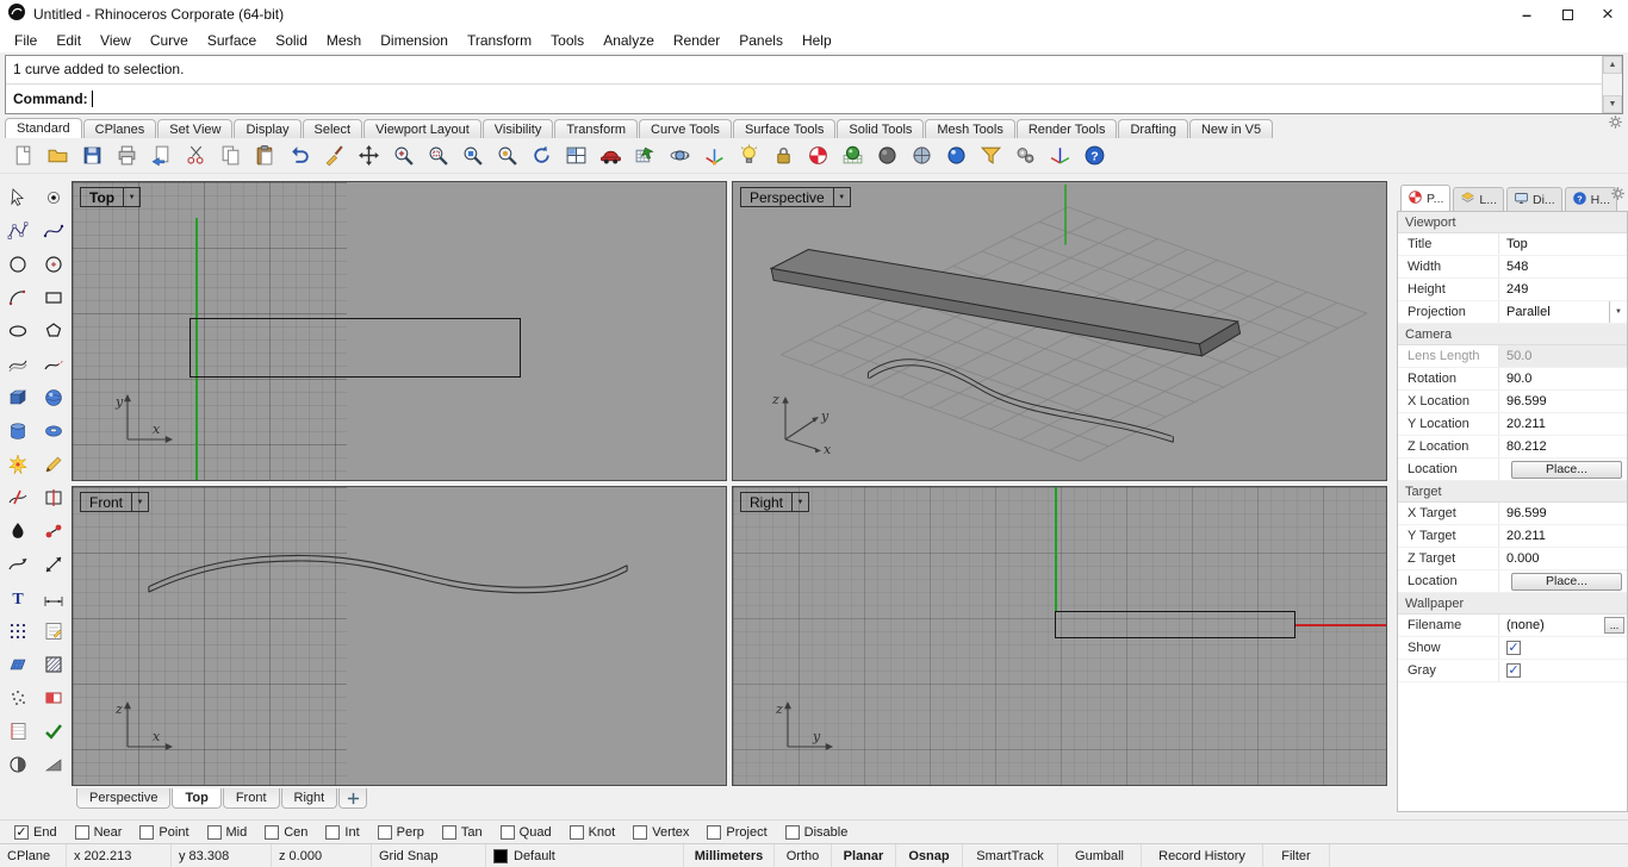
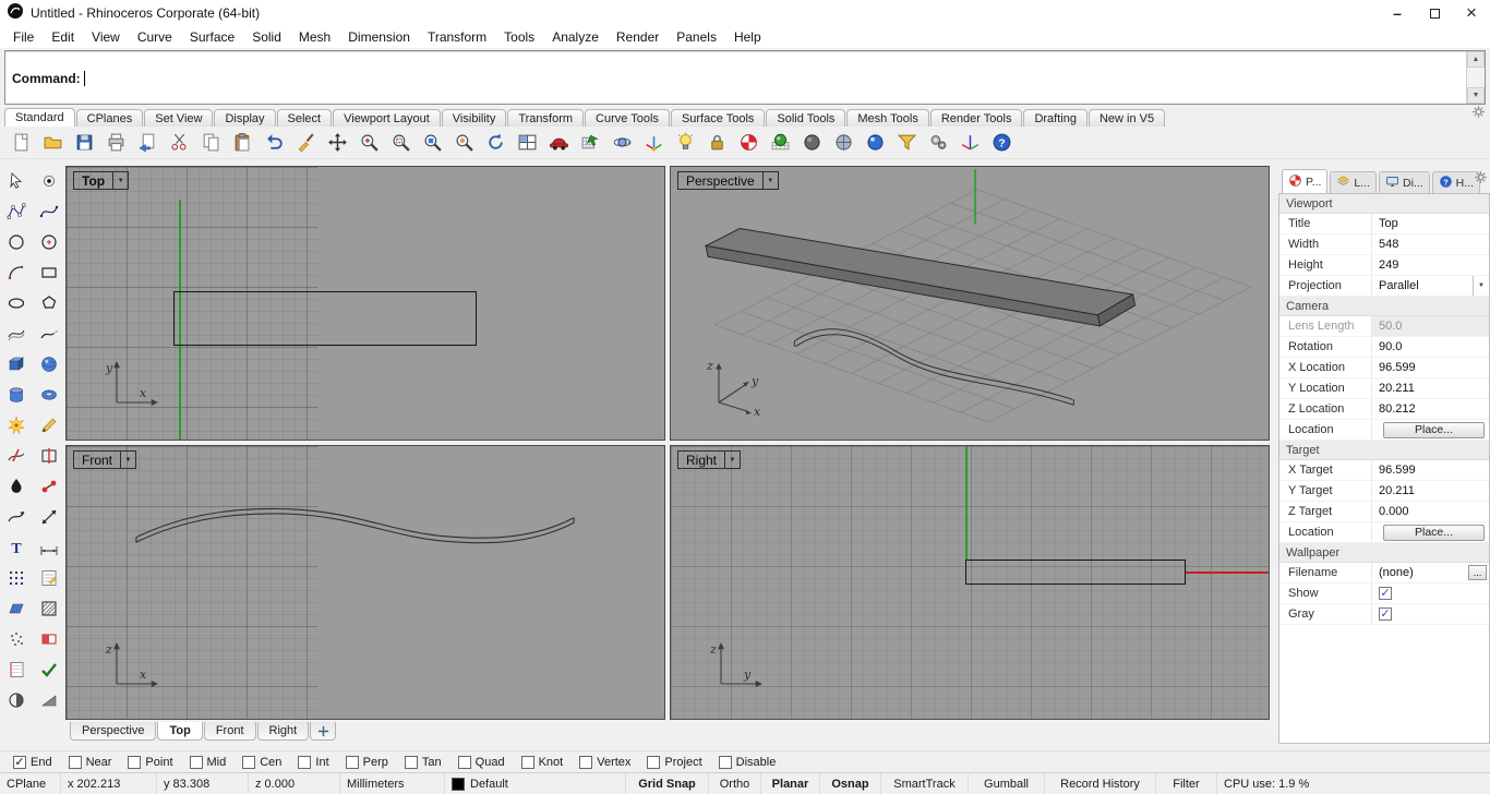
  Untitled - Rhinoceros Corporate (64-bit)
  File
  Edit
  View
  Curve
  Surface
  Solid
  Mesh
  Dimension
  Transform
  Tools
  Analyze
  Render
  Panels
  Help
- 1 curve added to selection.
  Command:
  Standard
  CPlanes
  Set View
  Display
  Select
  Viewport Layout
  Visibility
  Transform
  Curve Tools
  Surface Tools
  Solid Tools
  Mesh Tools
  Render Tools
  Drafting
  New in V5
  ?
  T
  Top
  y
  x
  Perspective
  z
  y
  x
  Front
  z
  x
  Right
  z
  y
  Perspective
  Top
  Front
  Right
  P...
  L...
  Di...
  ?
  H...
  Viewport
  Title
  Top
  Width
  548
  Height
  249
  Projection
  Parallel
  Camera
  Lens Length
  50.0
  Rotation
  90.0
  X Location
  96.599
  Y Location
  20.211
  Z Location
  80.212
  Location
  Place...
  Target
  X Target
  96.599
  Y Target
  20.211
  Z Target
  0.000
  Location
  Place...
  Wallpaper
  Filename
  (none)
  ...
  Show
  Gray
  End
  Near
  Point
  Mid
  Cen
  Int
  Perp
  Tan
  Quad
  Knot
  Vertex
  Project
  Disable
  CPlane
  x 202.213
  y 83.308
  z 0.000
- Grid Snap
+ Millimeters
  Default
- Millimeters
+ Grid Snap
  Ortho
  Planar
  Osnap
  SmartTrack
  Gumball
  Record History
  Filter
+ CPU use: 1.9 %
